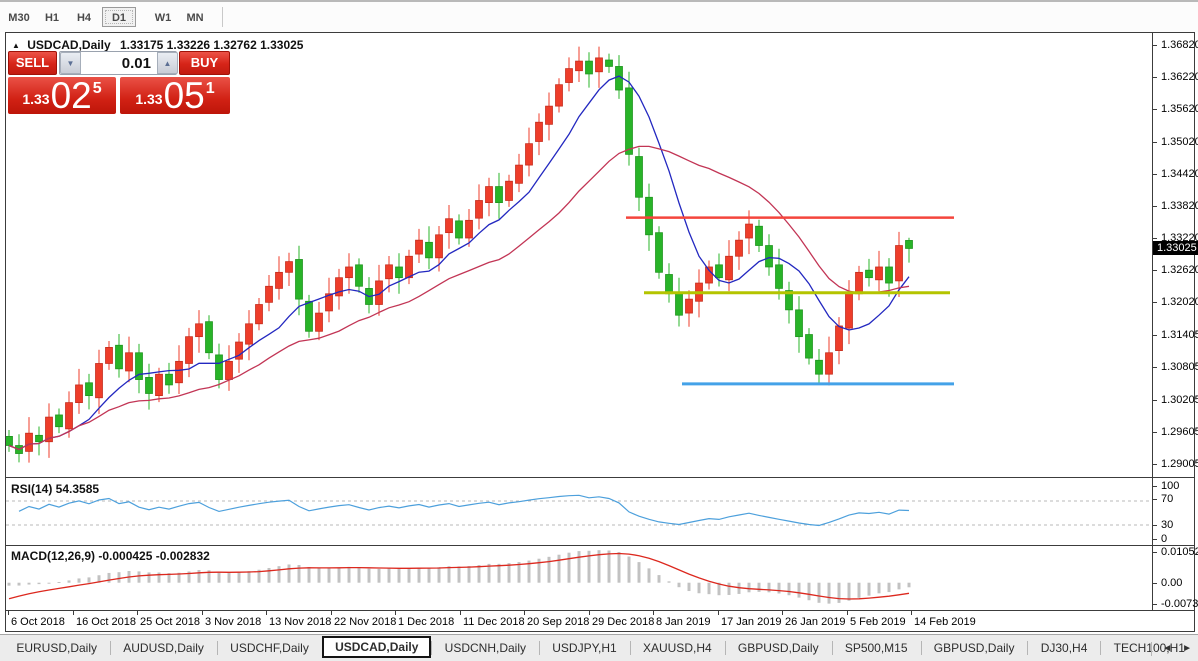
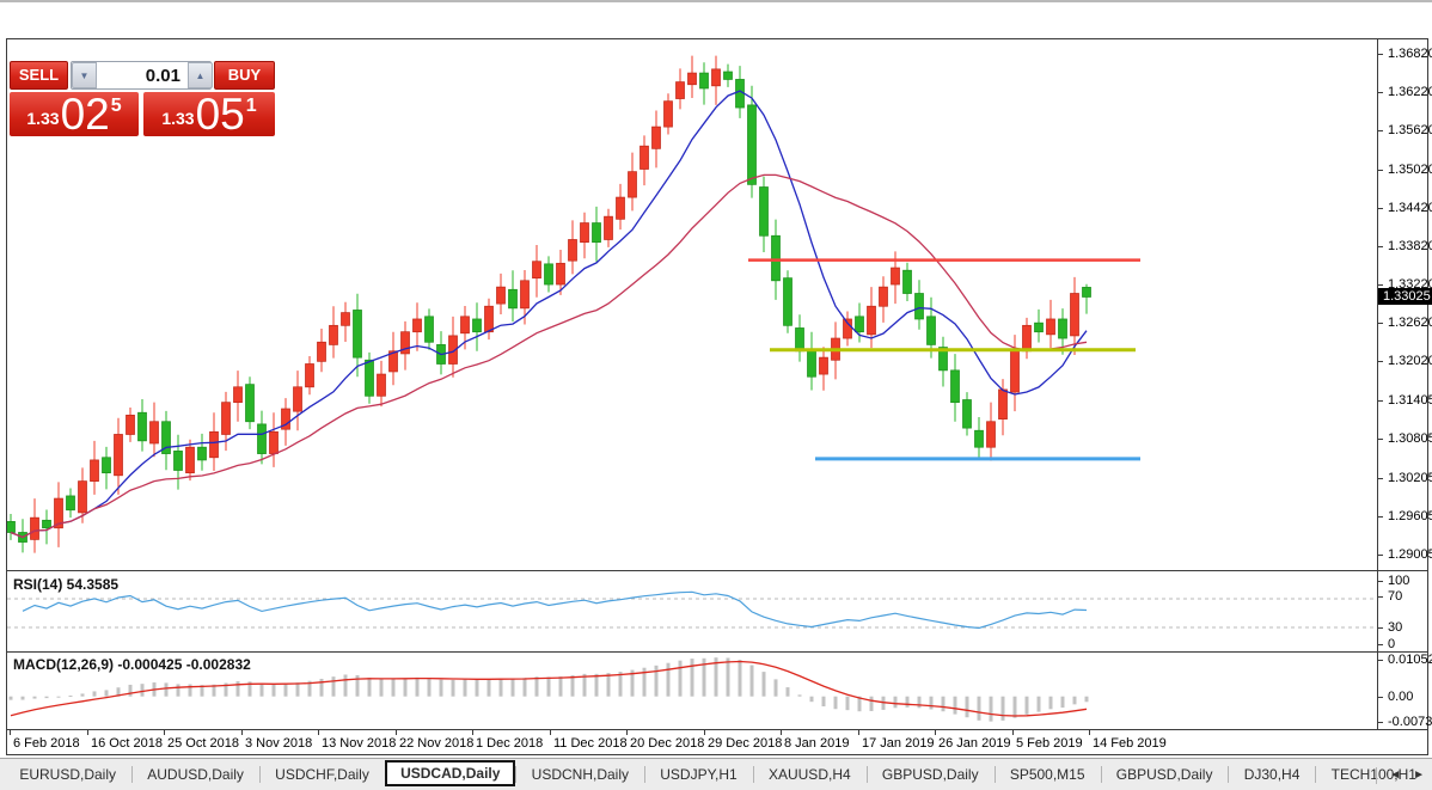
- M30
- H1
- H4
- D1
- W1
- MN
- ▲ USDCAD,Daily 1.33175 1.33226 1.32762 1.33025
  SELL
  ▼
  0.01
  ▲
  BUY
  1.33
  02
  5
  1.33
  05
  1
  RSI(14) 54.3585
  MACD(12,26,9) -0.000425 -0.002832
  1.3682
  1.3622
  1.3562
  1.3502
  1.3442
  1.3382
  1.3322
  1.3262
  1.3202
  1.3140
  1.3080
  1.3020
  1.2960
  1.2900
  1.33025
  100
  70
  30
  0
  0.0105
  0.00
  -0.0073
- 6 Oct 2018
+ 6 Feb 2018
  16 Oct 2018
  25 Oct 2018
  3 Nov 2018
  13 Nov 2018
  22 Nov 2018
  1 Dec 2018
  11 Dec 2018
- 20 Sep 2018
+ 20 Dec 2018
  29 Dec 2018
  8 Jan 2019
  17 Jan 2019
  26 Jan 2019
  5 Feb 2019
  14 Feb 2019
  EURUSD,Daily
  AUDUSD,Daily
  USDCHF,Daily
  USDCAD,Daily
  USDCNH,Daily
  USDJPY,H1
  XAUUSD,H4
  GBPUSD,Daily
  SP500,M15
  GBPUSD,Daily
  DJ30,H4
  TECH100,H1
  ◄
  ►
